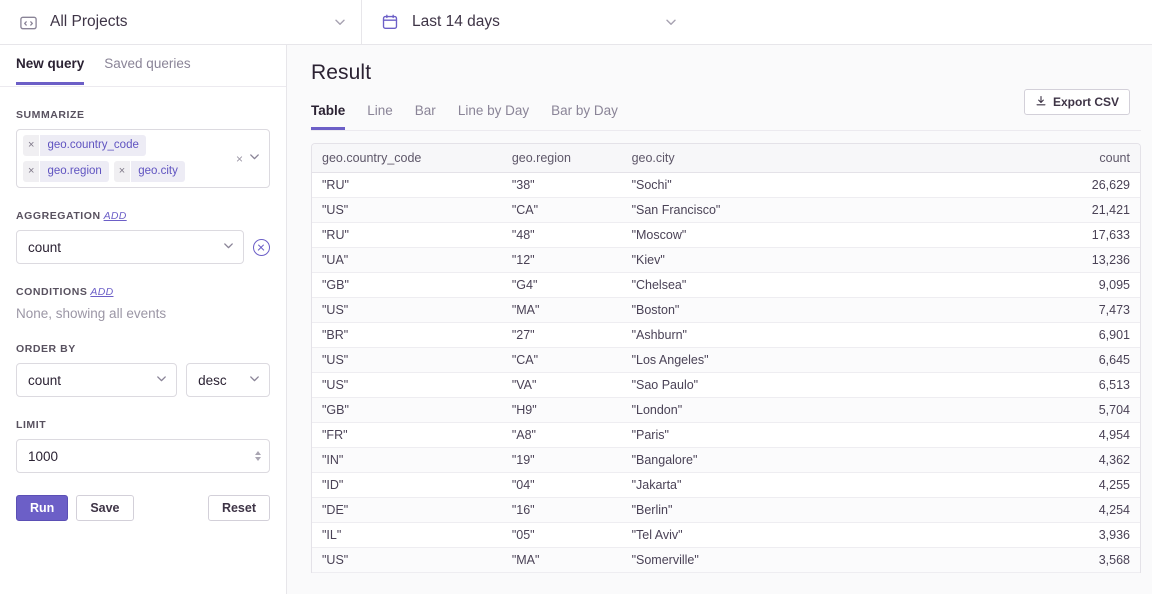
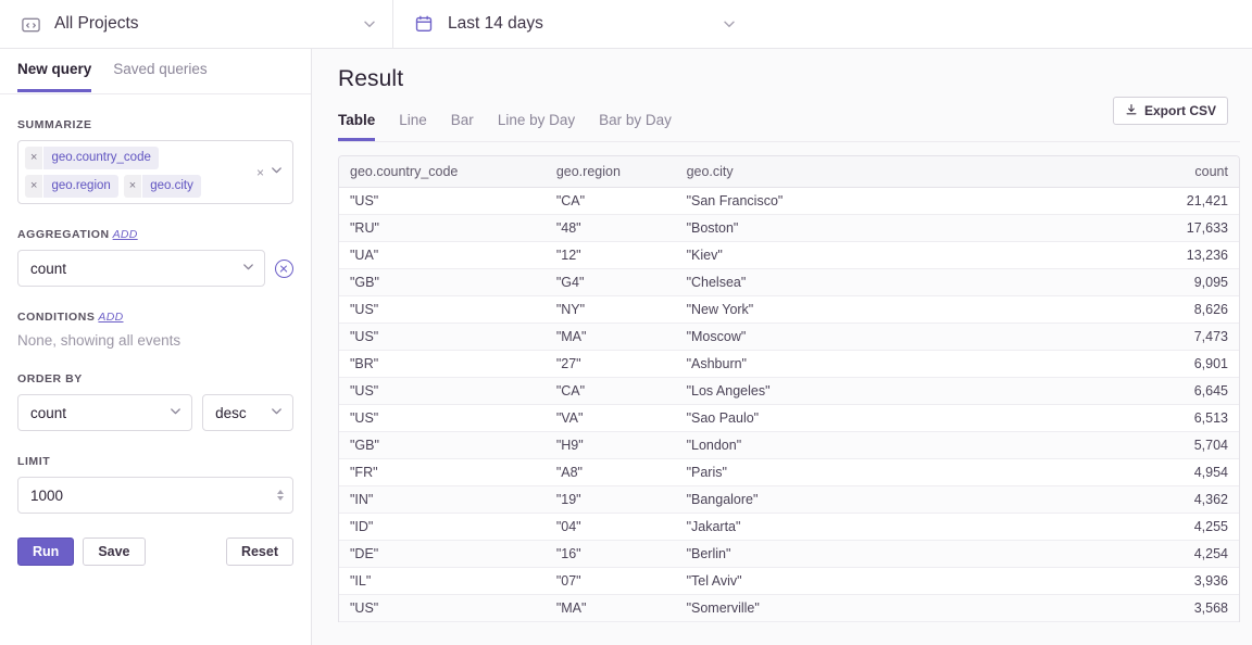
  All Projects
  Last 14 days
  New query
  Saved queries
  SUMMARIZE
  ×
  geo.country_code
  ×
  geo.region
  ×
  geo.city
  ×
  AGGREGATION ADD
  count
  CONDITIONS ADD
  None, showing all events
  ORDER BY
  count
  desc
  LIMIT
  1000
  Run
  Save
  Reset
  Result
  Table
  Line
  Bar
  Line by Day
  Bar by Day
  Export CSV
  geo.country_code	geo.region	geo.city	count
- "RU"	"38"	"Sochi"	26,629
  "US"	"CA"	"San Francisco"	21,421
- "RU"	"48"	"Moscow"	17,633
+ "RU"	"48"	"Boston"	17,633
  "UA"	"12"	"Kiev"	13,236
  "GB"	"G4"	"Chelsea"	9,095
+ "US"	"NY"	"New York"	8,626
- "US"	"MA"	"Boston"	7,473
+ "US"	"MA"	"Moscow"	7,473
  "BR"	"27"	"Ashburn"	6,901
  "US"	"CA"	"Los Angeles"	6,645
  "US"	"VA"	"Sao Paulo"	6,513
  "GB"	"H9"	"London"	5,704
  "FR"	"A8"	"Paris"	4,954
  "IN"	"19"	"Bangalore"	4,362
  "ID"	"04"	"Jakarta"	4,255
  "DE"	"16"	"Berlin"	4,254
- "IL"	"05"	"Tel Aviv"	3,936
+ "IL"	"07"	"Tel Aviv"	3,936
  "US"	"MA"	"Somerville"	3,568
